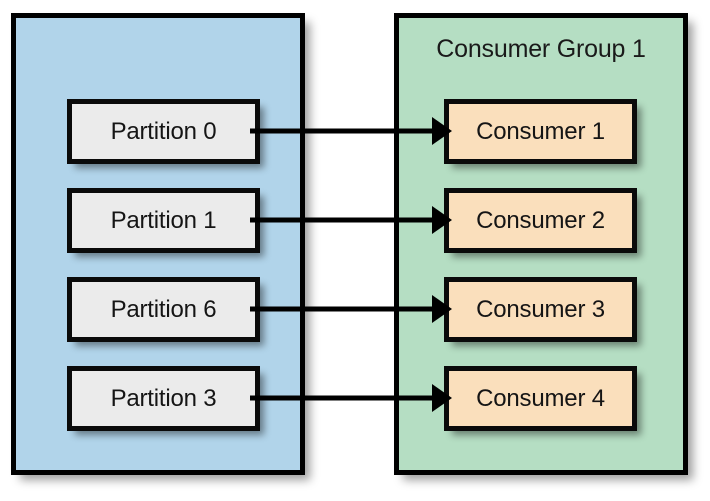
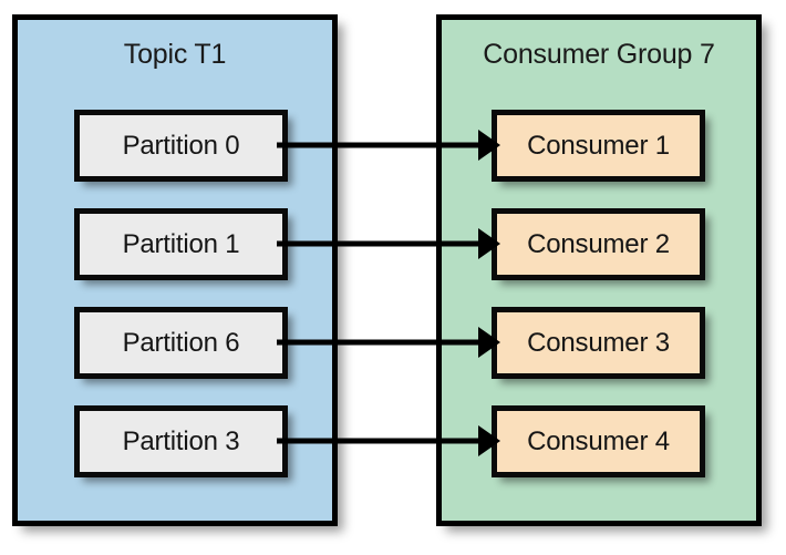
+ Topic T1
  Partition 0
  Partition 1
  Partition 6
  Partition 3
- Consumer Group 1
+ Consumer Group 7
  Consumer 1
  Consumer 2
  Consumer 3
  Consumer 4
